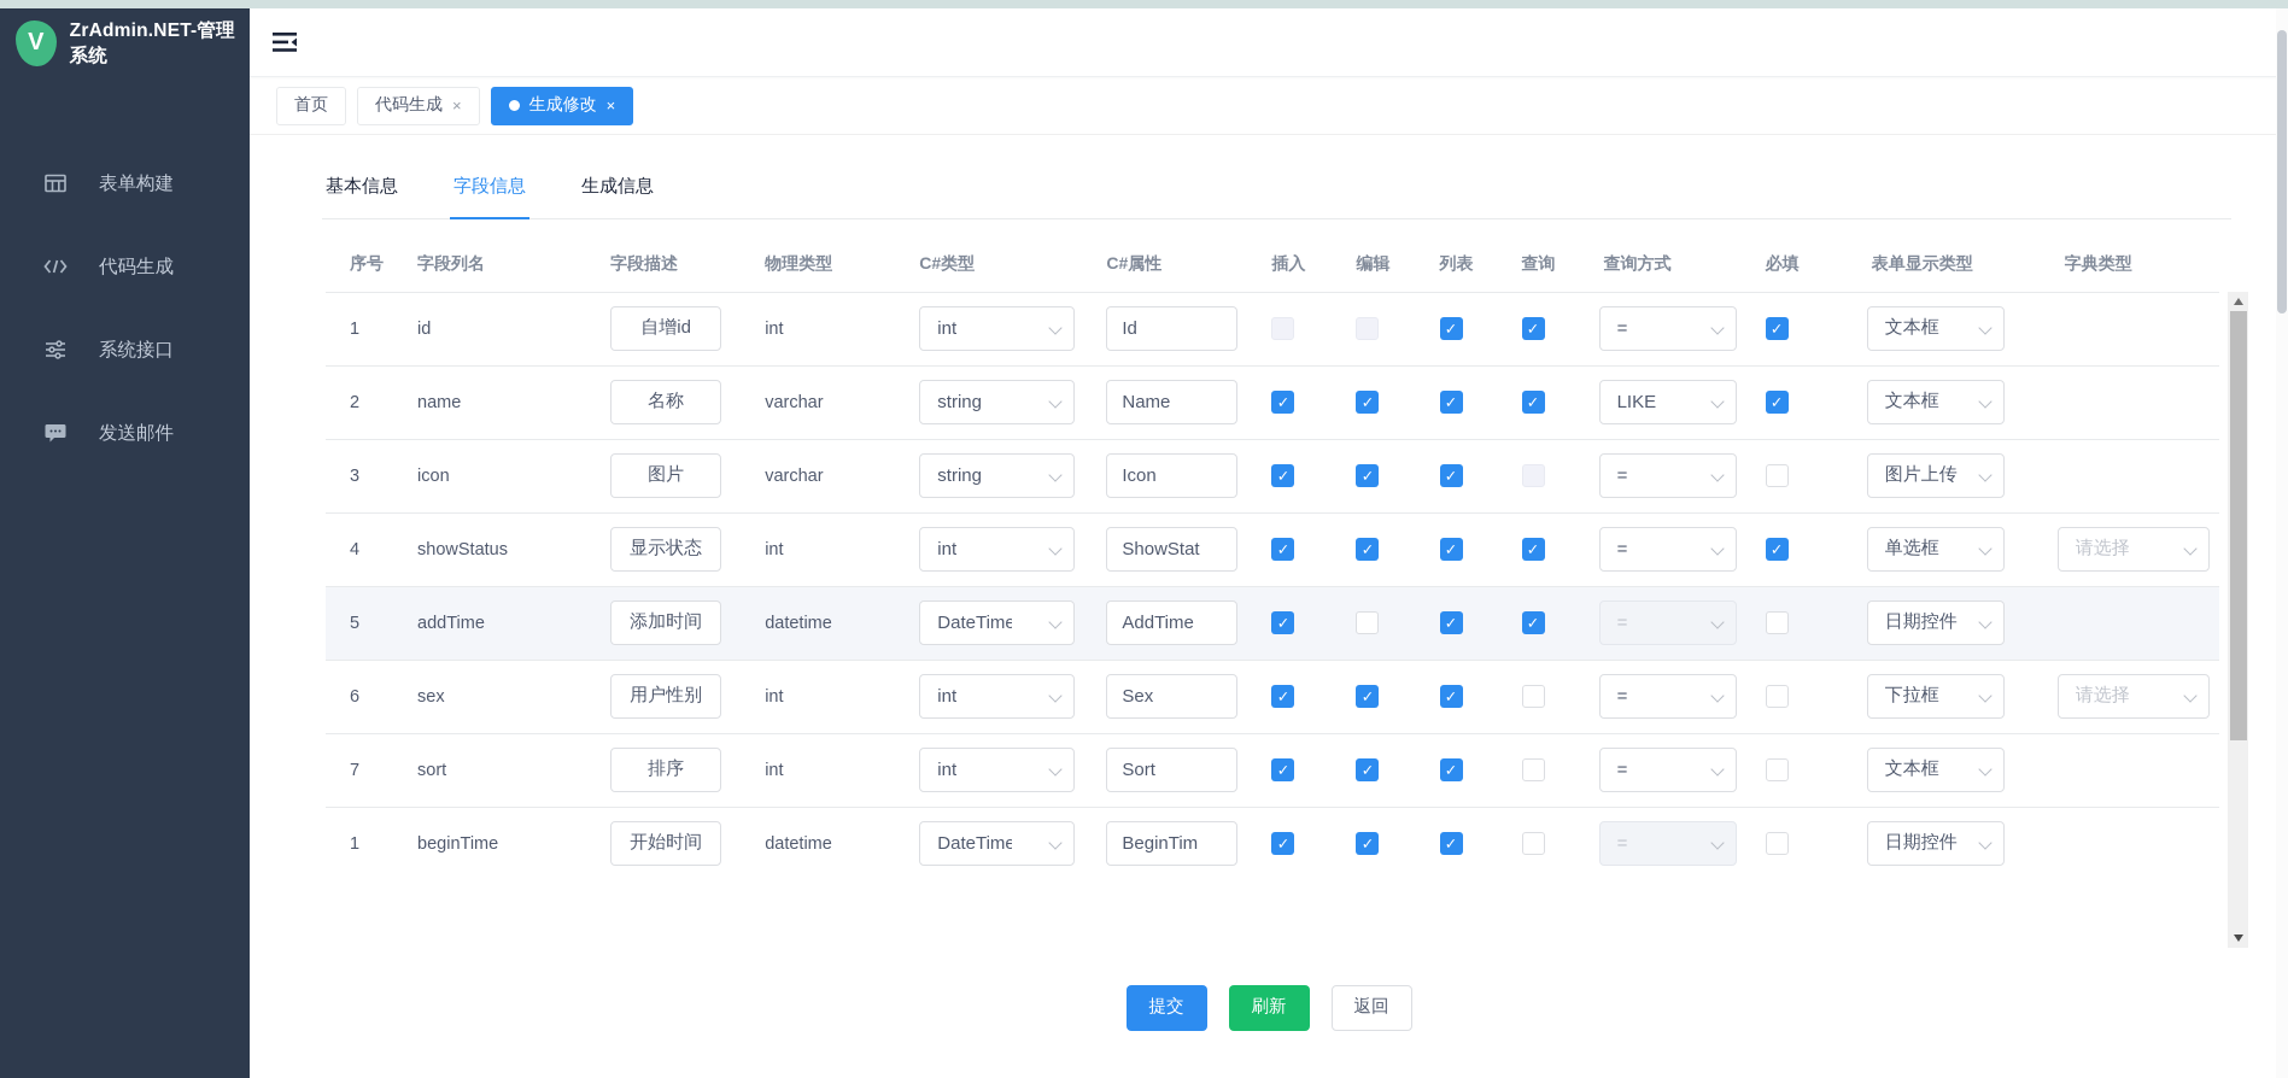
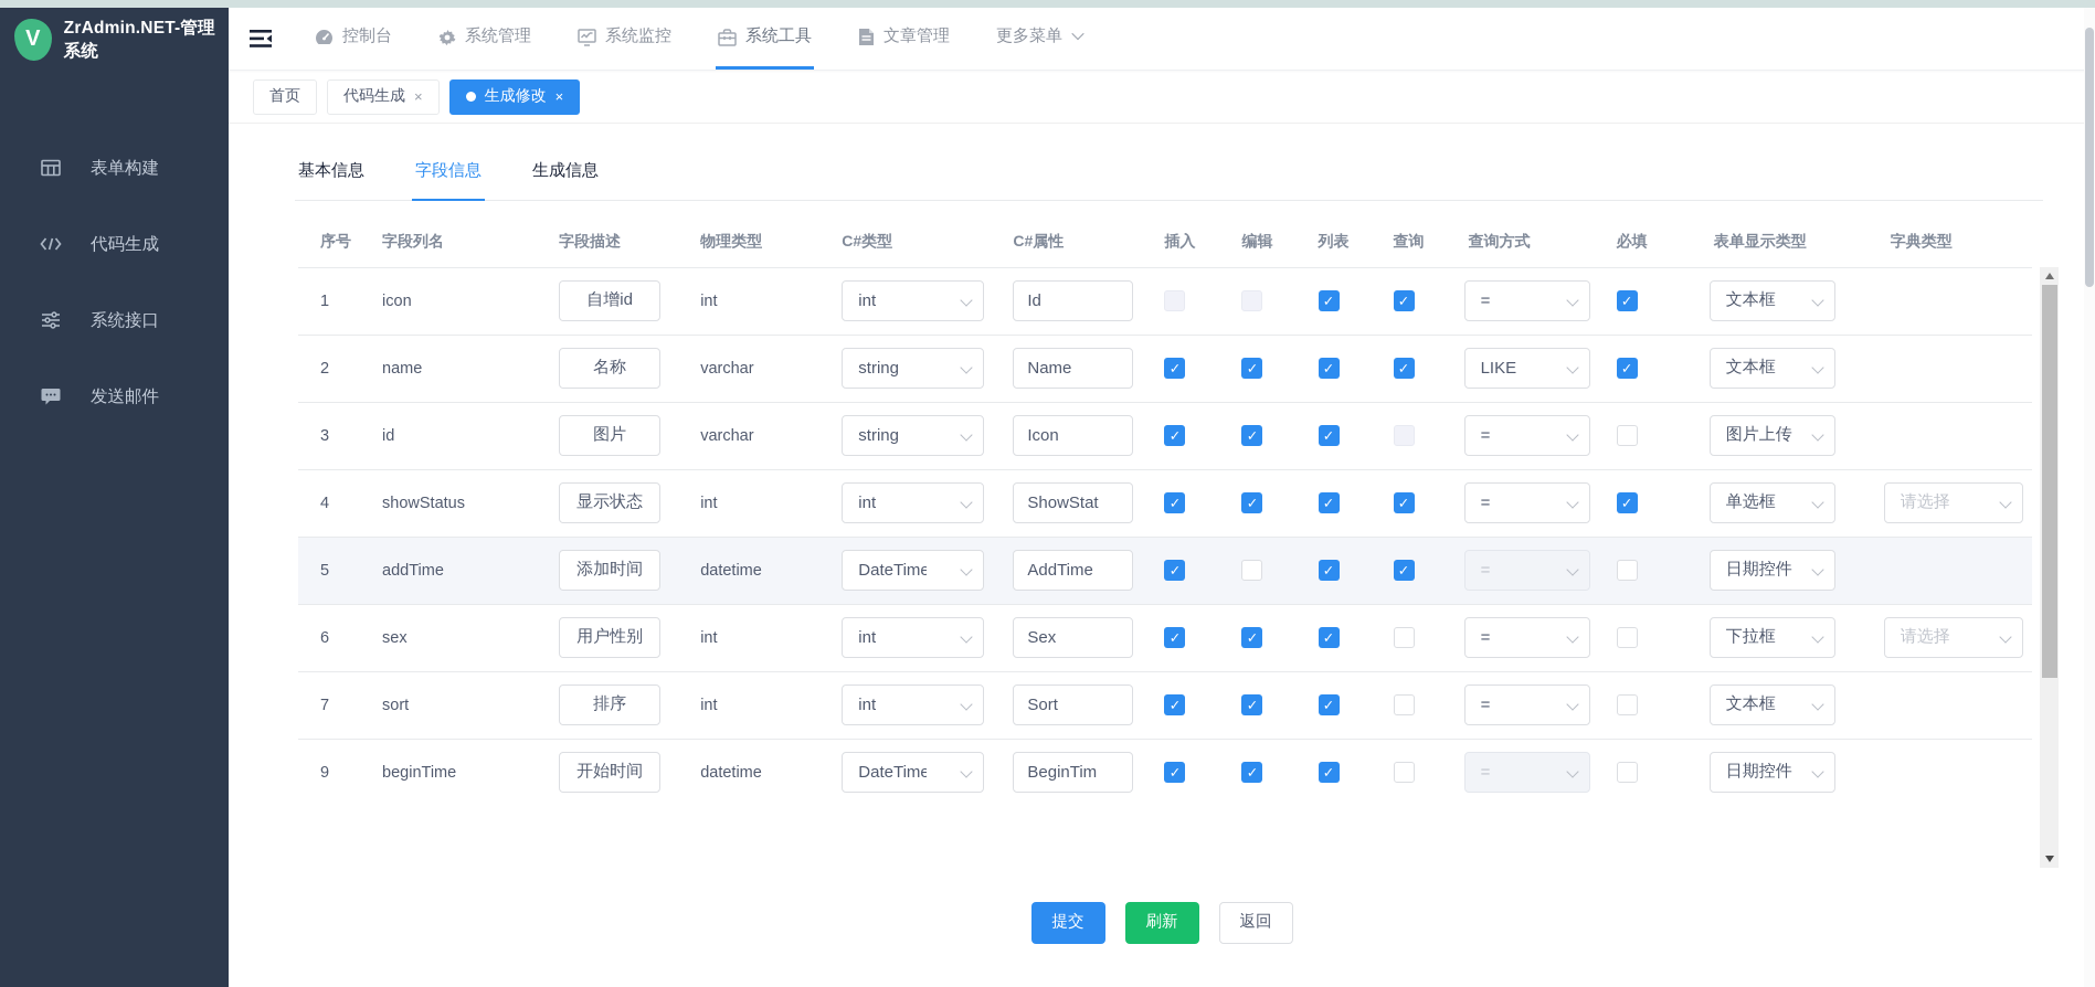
  V
  ZrAdmin.NET-管理系统
  表单构建
  代码生成
  系统接口
  发送邮件
+ 控制台
+ 系统管理
+ 系统监控
+ 系统工具
+ 文章管理
+ 更多菜单
  首页
  代码生成
  ×
  生成修改
  ×
  基本信息
  字段信息
  生成信息
  序号	字段列名	字段描述	物理类型	C#类型	C#属性	插入	编辑	列表	查询	查询方式	必填	表单显示类型	字典类型
- 1	id	自增id	int	int	Id			✓	✓	=	✓	文本框
+ 1	icon	自增id	int	int	Id			✓	✓	=	✓	文本框
  2	name	名称	varchar	string	Name	✓	✓	✓	✓	LIKE	✓	文本框
- 3	icon	图片	varchar	string	Icon	✓	✓	✓		=		图片上传
+ 3	id	图片	varchar	string	Icon	✓	✓	✓		=		图片上传
  4	showStatus	显示状态	int	int	ShowStat	✓	✓	✓	✓	=	✓	单选框	请选择
  5	addTime	添加时间	datetime	DateTime	AddTime	✓		✓	✓	=		日期控件
  6	sex	用户性别	int	int	Sex	✓	✓	✓		=		下拉框	请选择
  7	sort	排序	int	int	Sort	✓	✓	✓		=		文本框
- 1	beginTime	开始时间	datetime	DateTime	BeginTim	✓	✓	✓		=		日期控件
+ 9	beginTime	开始时间	datetime	DateTime	BeginTim	✓	✓	✓		=		日期控件
  提交
  刷新
  返回
